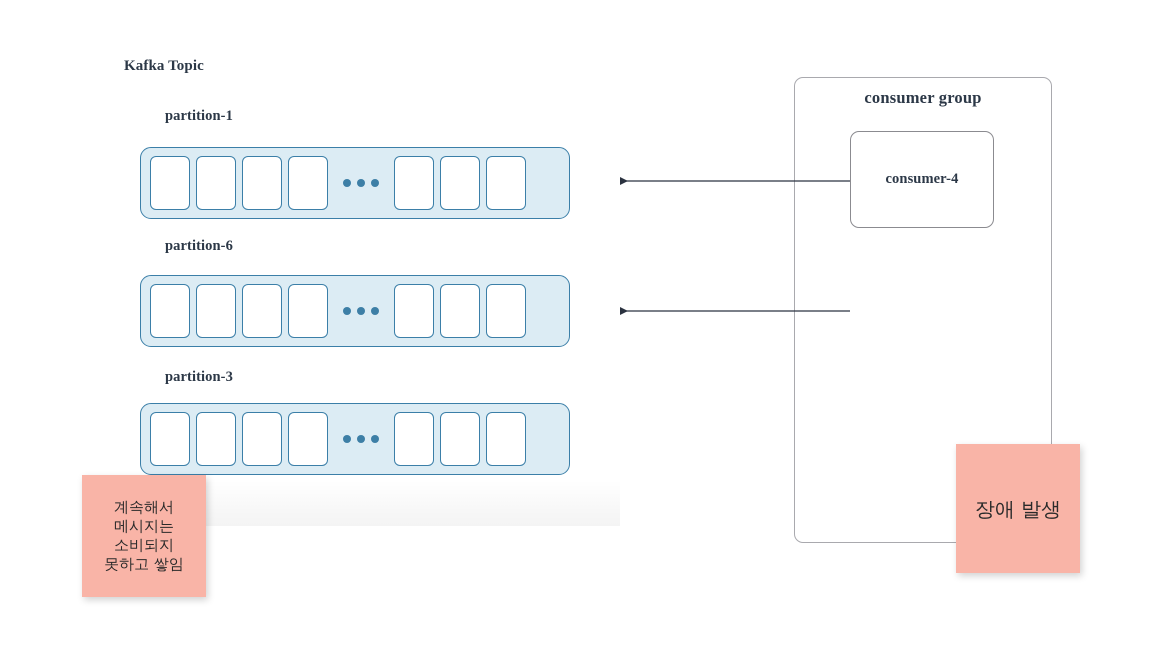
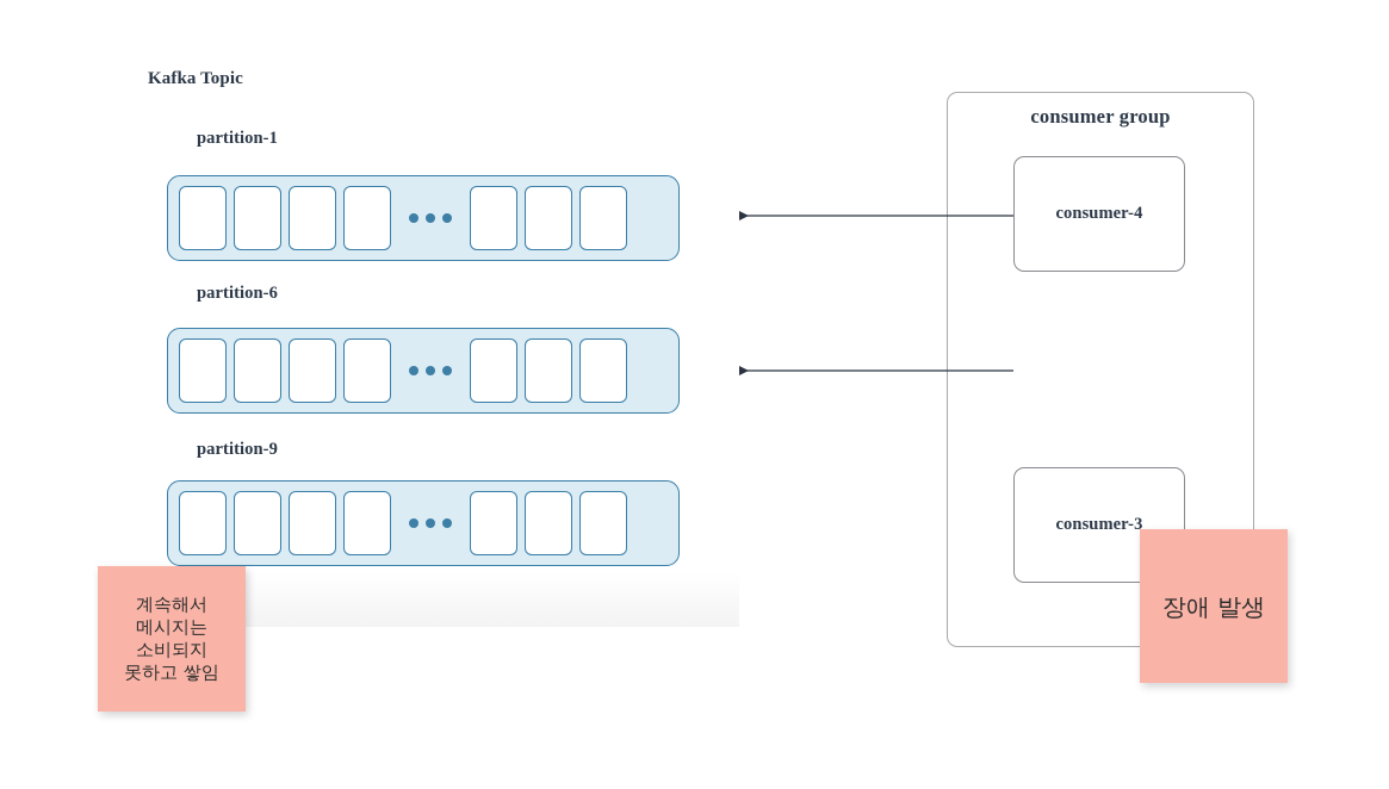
  Kafka Topic
  partition-1
  partition-6
- partition-3
+ partition-9
  consumer group
  consumer-4
+ consumer-3
  계속해서
  메시지는
  소비되지
  못하고 쌓임
  장애 발생
